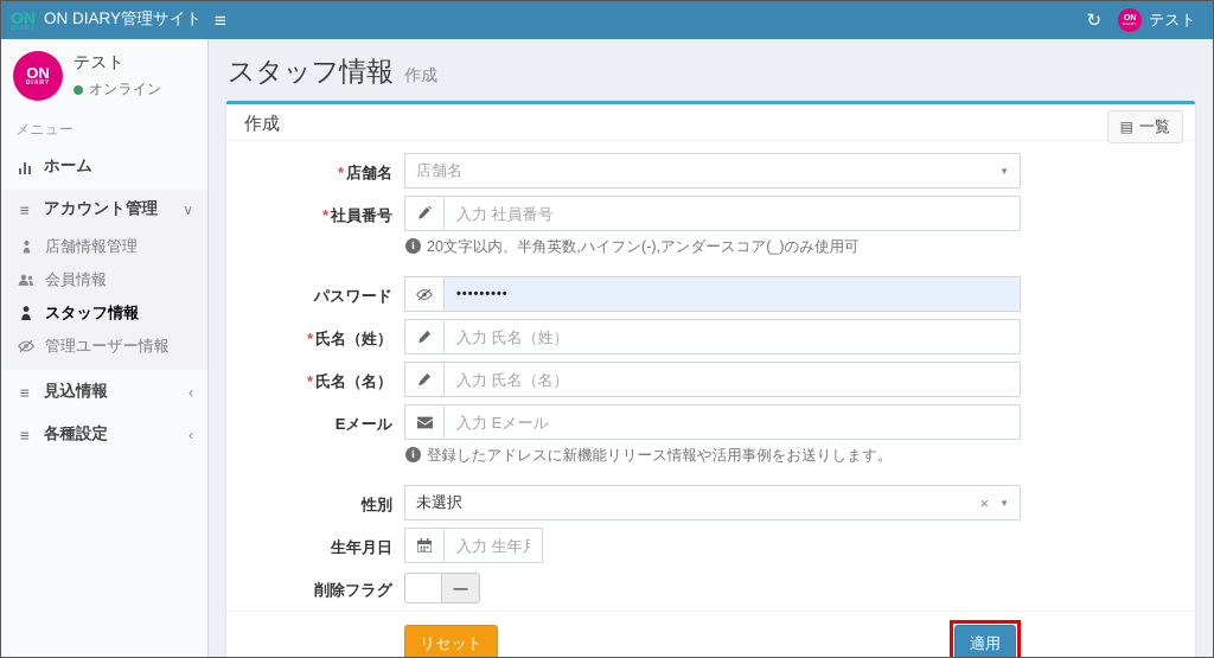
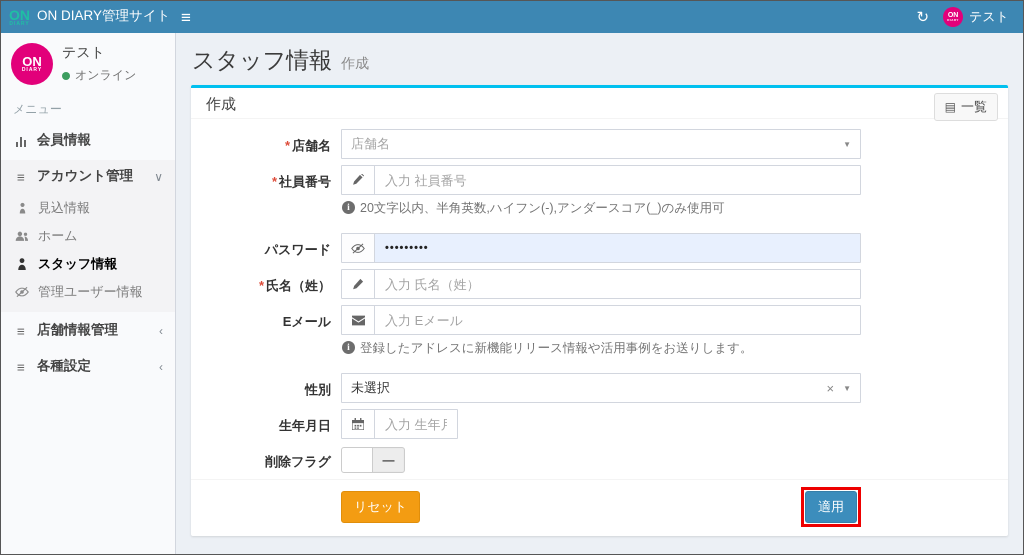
  ON
  ON DIARY管理サイト
  ≡
  ↻
  テスト
  ON
  テスト
  オンライン
  メニュー
- ホーム
+ 会員情報
  ≡
  アカウント管理
  ∨
- 店舗情報管理
+ 見込情報
- 会員情報
+ ホーム
  スタッフ情報
  管理ユーザー情報
  ≡
- 見込情報
+ 店舗情報管理
  ‹
  ≡
  各種設定
  ‹
  スタッフ情報
  作成
  作成
  ▤
  一覧
  * 店舗名
  店舗名
  ▼
  * 社員番号
  入力 社員番号
  20文字以内、半角英数,ハイフン(-),アンダースコア(_)のみ使用可
  パスワード
  •••••••••
  * 氏名（姓）
  入力 氏名（姓）
- * 氏名（名）
- 入力 氏名（名）
  Eメール
  入力 Eメール
  登録したアドレスに新機能リリース情報や活用事例をお送りします。
  性別
  未選択
  ×
  ▼
  生年月日
  削除フラグ
  —
  リセット
  適用
